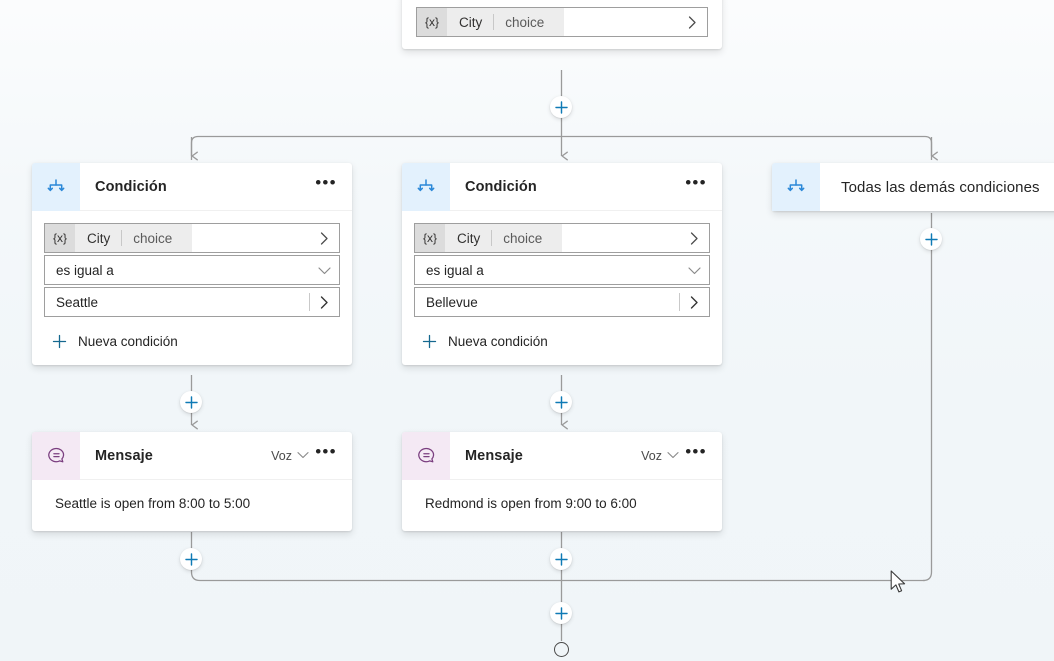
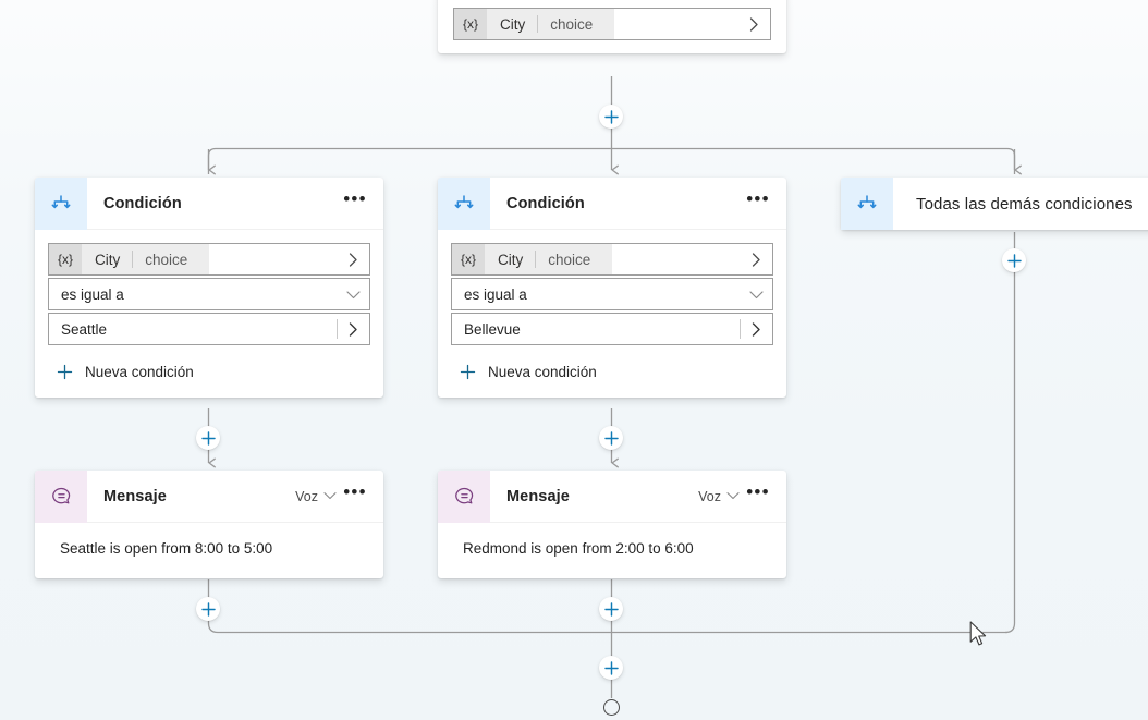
  {x}
  City
  choice
  Condición
  •••
  {x}
  City
  choice
  es igual a
  Seattle
  Nueva condición
  Condición
  •••
  {x}
  City
  choice
  es igual a
  Bellevue
  Nueva condición
  Todas las demás condiciones
  Mensaje
  Voz
  •••
  Seattle is open from 8:00 to 5:00
  Mensaje
  Voz
  •••
- Redmond is open from 9:00 to 6:00
+ Redmond is open from 2:00 to 6:00
